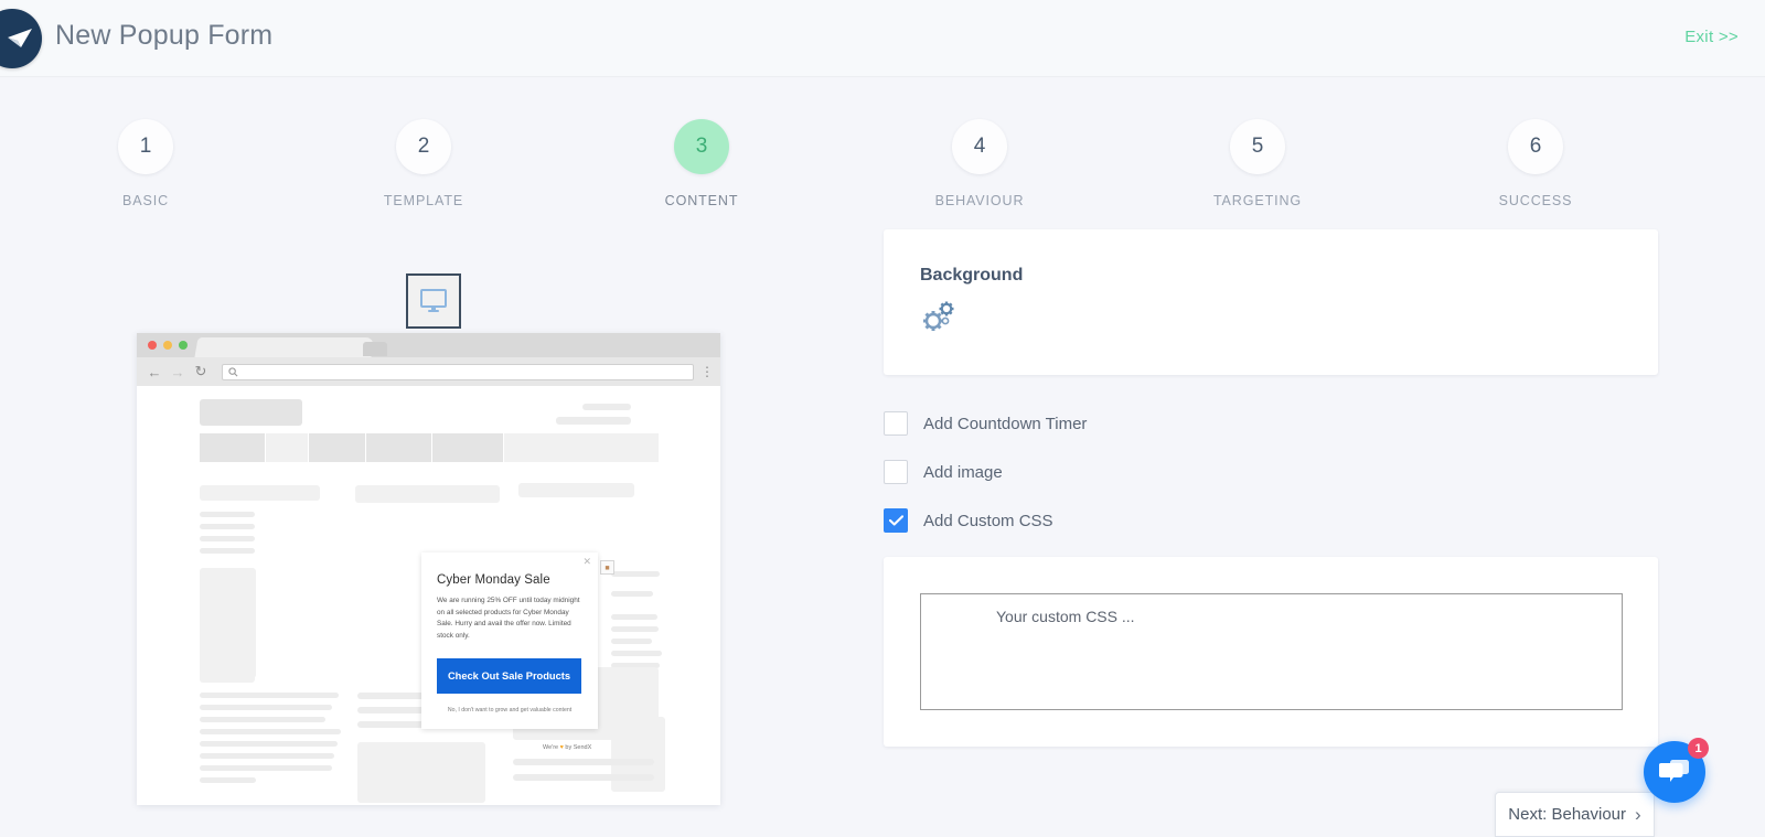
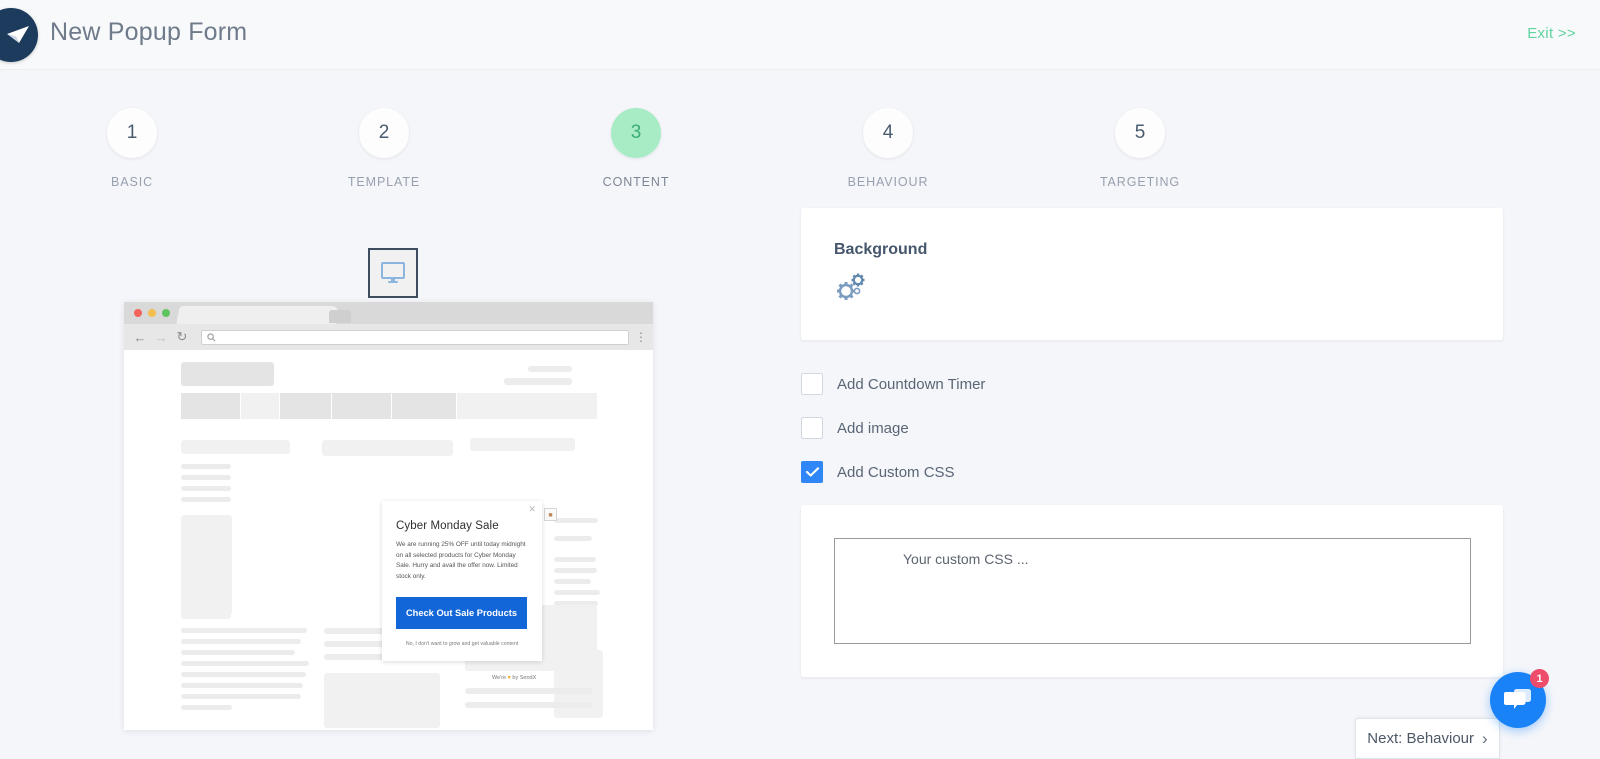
  New Popup Form
  Exit >>
  1
  BASIC
  2
  TEMPLATE
  3
  CONTENT
  4
  BEHAVIOUR
  5
  TARGETING
- 6
- SUCCESS
  ←
  →
  ↻
  ⋮
  ✕
  Cyber Monday Sale
  Check Out Sale Products
  Background
  Add Countdown Timer
  Add image
  Add Custom CSS
  Your custom CSS ...
  Next: Behaviour
  ›
  1
